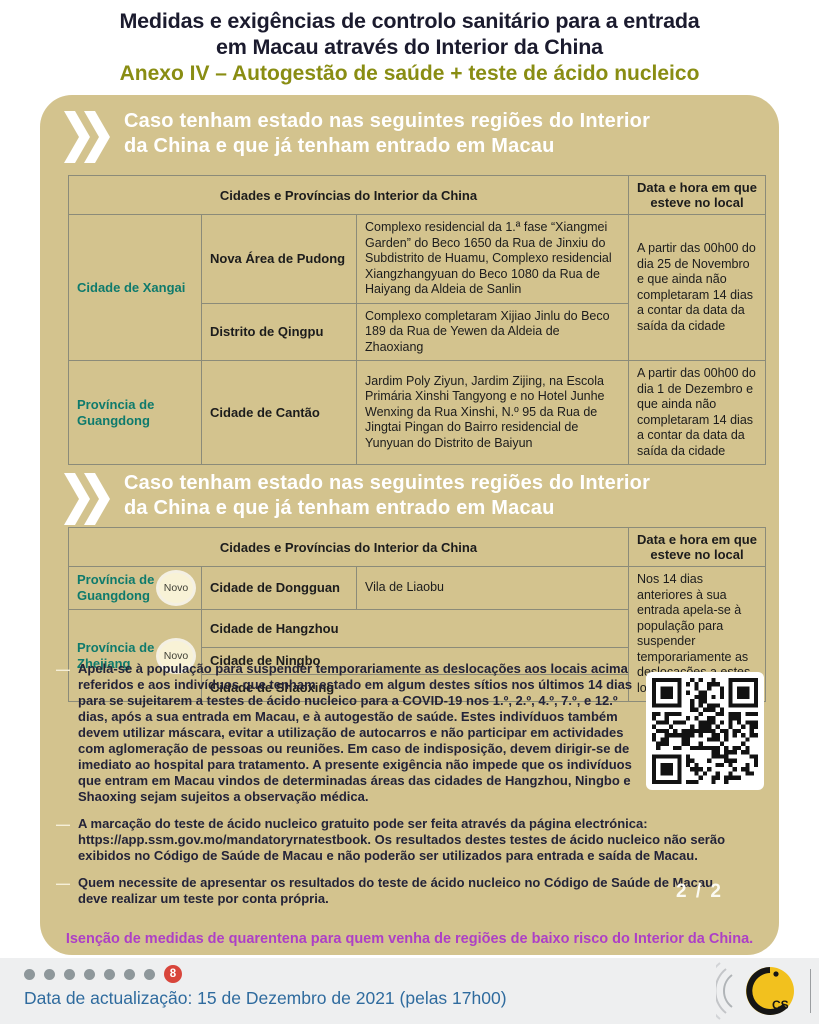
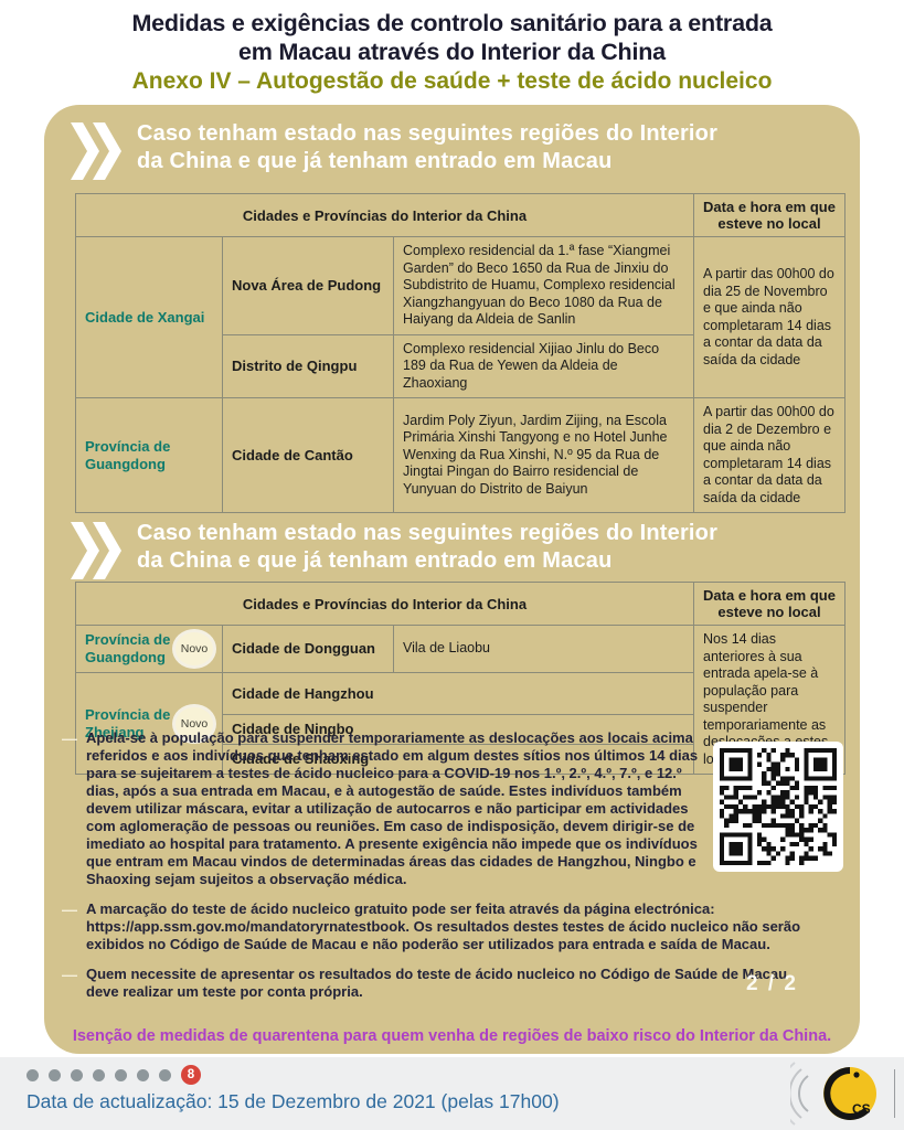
  Medidas e exigências de controlo sanitário para a entrada
  em Macau através do Interior da China
  Anexo IV – Autogestão de saúde + teste de ácido nucleico
  Caso tenham estado nas seguintes regiões do Interior
  da China e que já tenham entrado em Macau
  Cidades e Províncias do Interior da China	Data e hora em que esteve no local
  Cidade de Xangai	Nova Área de Pudong	Complexo residencial da 1.ª fase “Xiangmei Garden” do Beco 1650 da Rua de Jinxiu do Subdistrito de Huamu, Complexo residencial Xiangzhangyuan do Beco 1080 da Rua de Haiyang da Aldeia de Sanlin	A partir das 00h00 do dia 25 de Novembro e que ainda não completaram 14 dias a contar da data da saída da cidade
- Distrito de Qingpu	Complexo completaram Xijiao Jinlu do Beco 189 da Rua de Yewen da Aldeia de Zhaoxiang
+ Distrito de Qingpu	Complexo residencial Xijiao Jinlu do Beco 189 da Rua de Yewen da Aldeia de Zhaoxiang
- Província de Guangdong	Cidade de Cantão	Jardim Poly Ziyun, Jardim Zijing, na Escola Primária Xinshi Tangyong e no Hotel Junhe Wenxing da Rua Xinshi, N.º 95 da Rua de Jingtai Pingan do Bairro residencial de Yunyuan do Distrito de Baiyun	A partir das 00h00 do dia 1 de Dezembro e que ainda não completaram 14 dias a contar da data da saída da cidade
+ Província de Guangdong	Cidade de Cantão	Jardim Poly Ziyun, Jardim Zijing, na Escola Primária Xinshi Tangyong e no Hotel Junhe Wenxing da Rua Xinshi, N.º 95 da Rua de Jingtai Pingan do Bairro residencial de Yunyuan do Distrito de Baiyun	A partir das 00h00 do dia 2 de Dezembro e que ainda não completaram 14 dias a contar da data da saída da cidade
  Caso tenham estado nas seguintes regiões do Interior
  da China e que já tenham entrado em Macau
  Cidades e Províncias do Interior da China	Data e hora em que esteve no local
  Província de Guangdong Novo	Cidade de Dongguan	Vila de Liaobu	Nos 14 dias anteriores à sua entrada apela-se à população para suspender temporariamente as de lo
  Província de Zhejiang Novo	Cidade de Hangzhou
  Cidade de Ningbo
  Cidade de Shaoxing
  —
  Apela-se à população para suspender temporariamente as deslocações aos locais acima referidos e aos indivíduos que tenham estado em algum destes sítios nos últimos 14 dias para se sujeitarem a testes de ácido nucleico para a COVID-19 nos 1.º, 2.º, 4.º, 7.º, e 12.º dias, após a sua entrada em Macau, e à autogestão de saúde. Estes indivíduos também devem utilizar máscara, evitar a utilização de autocarros e não participar em actividades com aglomeração de pessoas ou reuniões. Em caso de indisposição, devem dirigir-se de imediato ao hospital para tratamento. A presente exigência não impede que os indivíduos que entram em Macau vindos de determinadas áreas das cidades de Hangzhou, Ningbo e Shaoxing sejam sujeitos a observação médica.
  —
  A marcação do teste de ácido nucleico gratuito pode ser feita através da página electrónica: https://app.ssm.gov.mo/mandatoryrnatestbook. Os resultados destes testes de ácido nucleico não serão exibidos no Código de Saúde de Macau e não poderão ser utilizados para entrada e saída de Macau.
  —
  Quem necessite de apresentar os resultados do teste de ácido nucleico no Código de Saúde de Macau deve realizar um teste por conta própria.
  2 / 2
  Isenção de medidas de quarentena para quem venha de regiões de baixo risco do Interior da China.
  8
  Data de actualização: 15 de Dezembro de 2021 (pelas 17h00)
  CS
